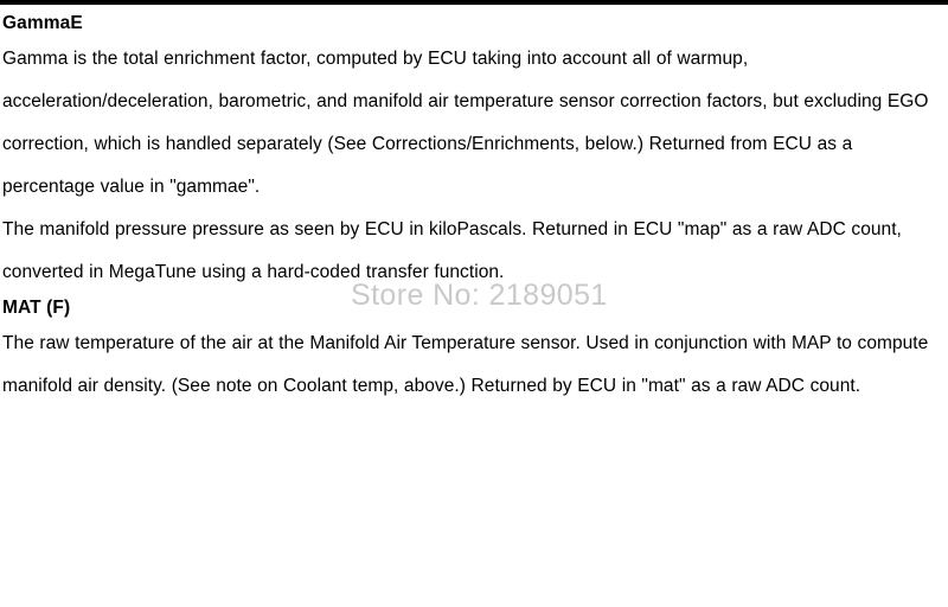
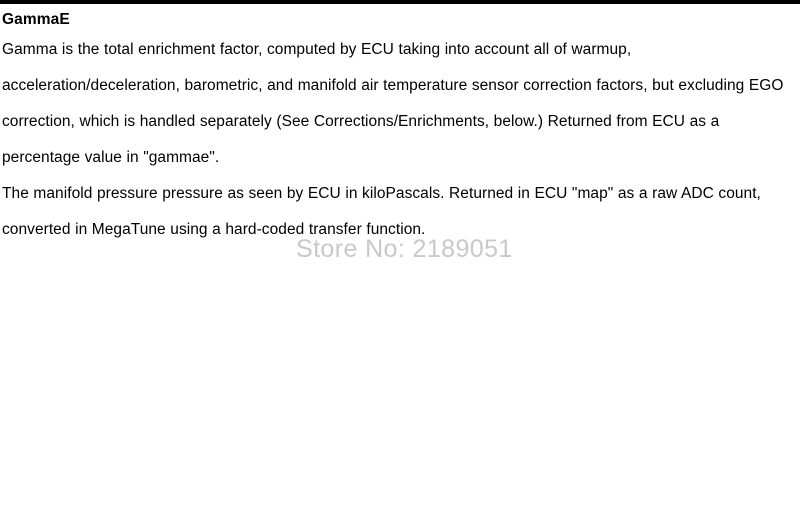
  GammaE
  Gamma is the total enrichment factor, computed by ECU taking into account all of warmup, acceleration/deceleration, barometric, and manifold air temperature sensor correction factors, but excluding EGO correction, which is handled separately (See Corrections/Enrichments, below.) Returned from ECU as a percentage value in "gammae".
  The manifold pressure pressure as seen by ECU in kiloPascals. Returned in ECU "map" as a raw ADC count, converted in MegaTune using a hard-coded transfer function.
- MAT (F)
- The raw temperature of the air at the Manifold Air Temperature sensor. Used in conjunction with MAP to compute manifold air density. (See note on Coolant temp, above.) Returned by ECU in "mat" as a raw ADC count.
  Store No: 2189051
